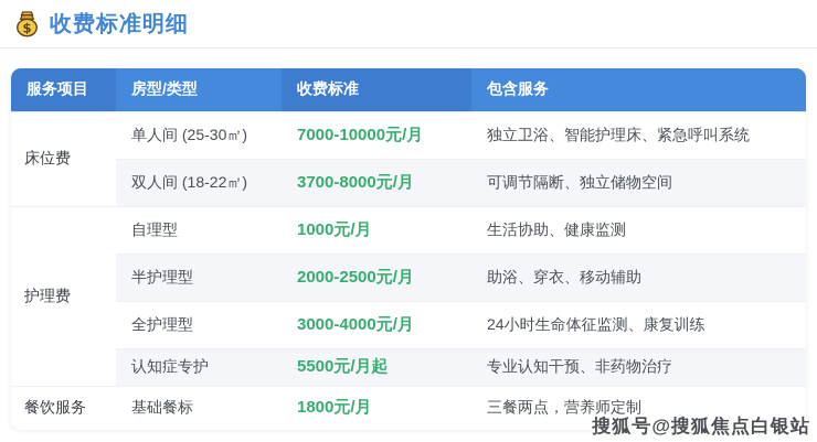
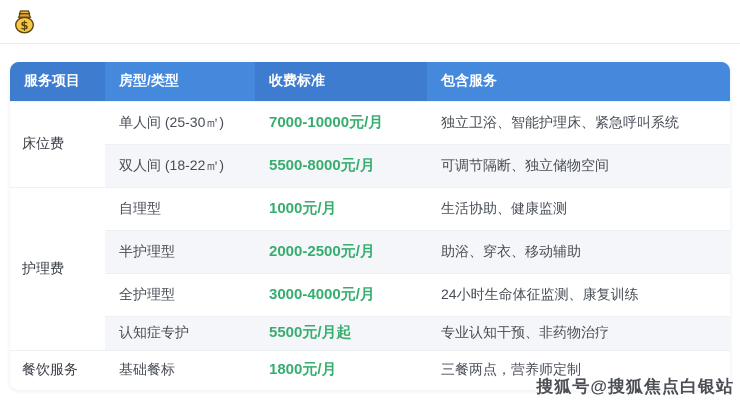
  $
- 收费标准明细
  服务项目	房型/类型	收费标准	包含服务
  床位费	单人间 (25-30㎡)	7000-10000元/月	独立卫浴、智能护理床、紧急呼叫系统
- 双人间 (18-22㎡)	3700-8000元/月	可调节隔断、独立储物空间
+ 双人间 (18-22㎡)	5500-8000元/月	可调节隔断、独立储物空间
  护理费	自理型	1000元/月	生活协助、健康监测
  半护理型	2000-2500元/月	助浴、穿衣、移动辅助
  全护理型	3000-4000元/月	24小时生命体征监测、康复训练
  认知症专护	5500元/月起	专业认知干预、非药物治疗
  餐饮服务	基础餐标	1800元/月	三餐两点，营养师定制
  搜狐号@搜狐焦点白银站
